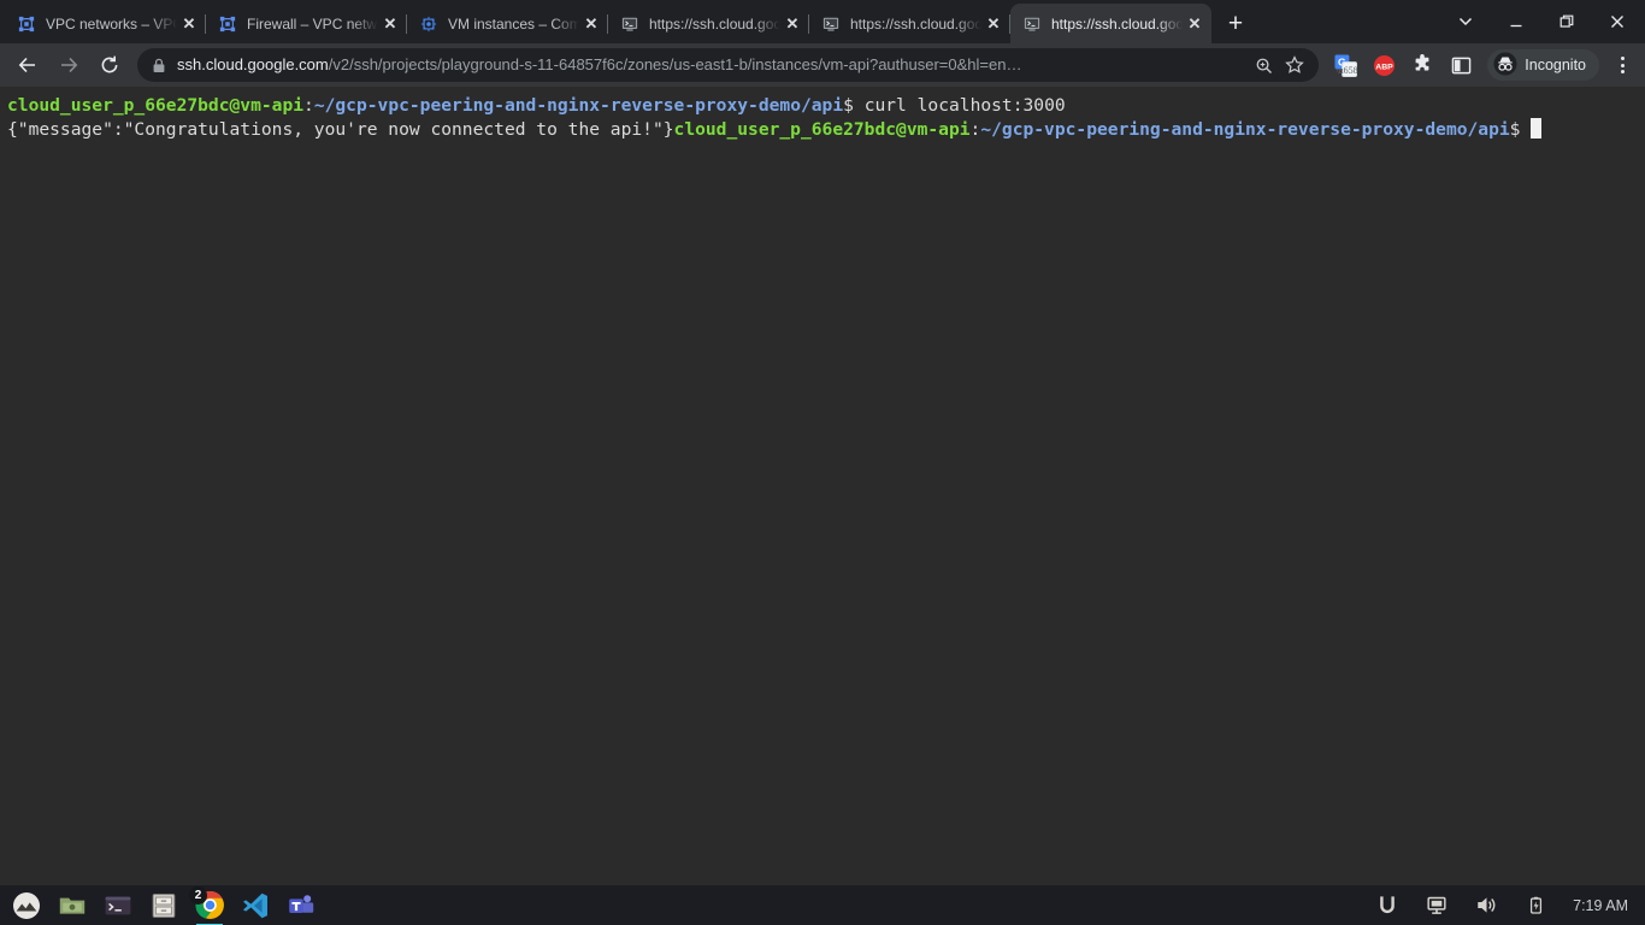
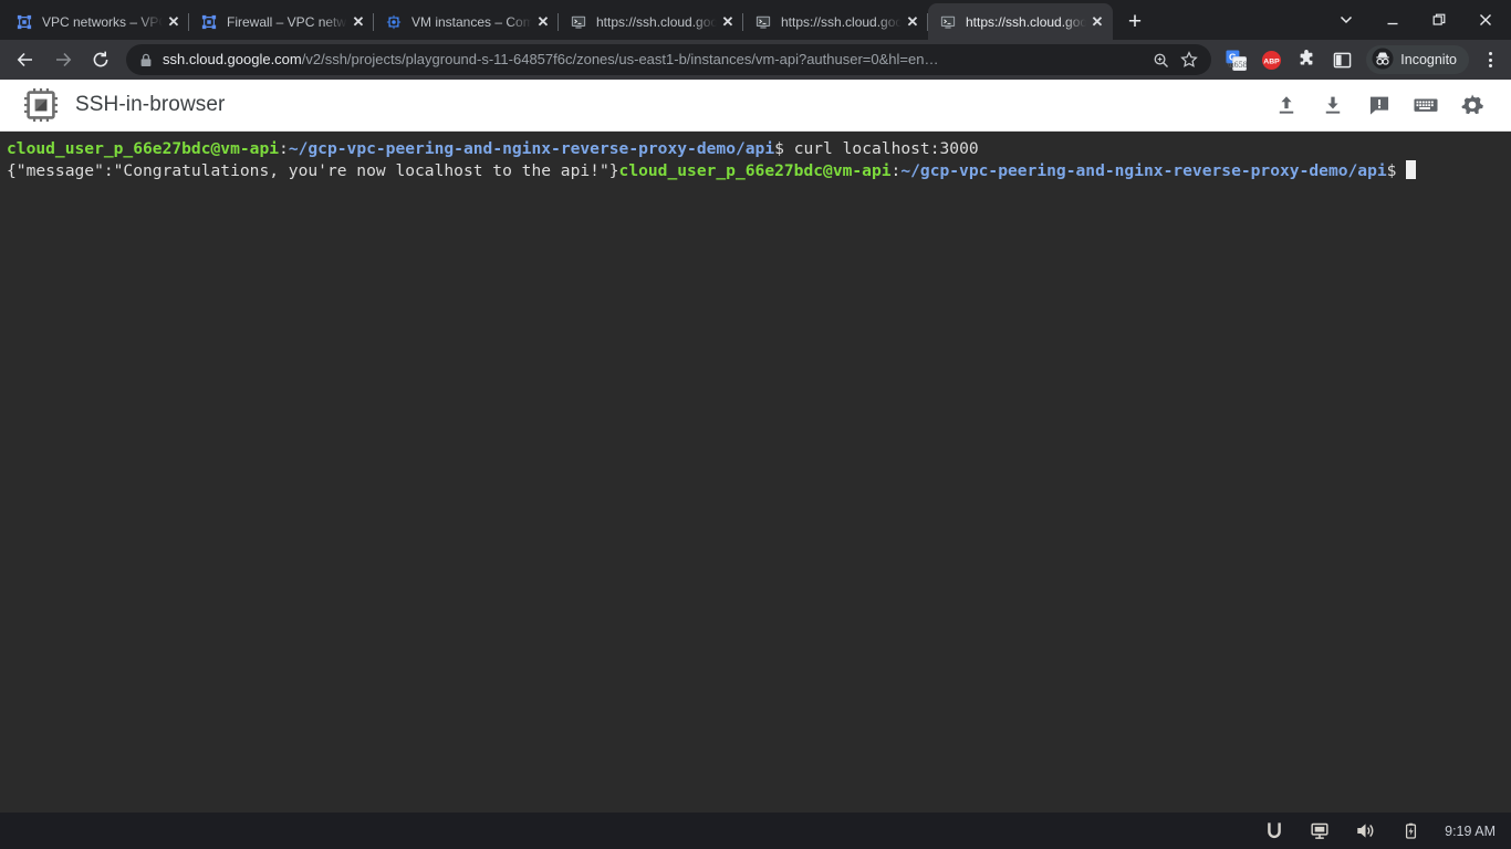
  VPC networks – VP
  ✕
  Firewall – VPC netw
  ✕
  VM instances – Com
  ✕
  https://ssh.cloud.goo
  ✕
  https://ssh.cloud.goo
  ✕
  https://ssh.cloud.goo
  ✕
  +
  ssh.cloud.google.com/v2/ssh/projects/playground-s-11-64857f6c/zones/us-east1-b/instances/vm-api?authuser=0&hl=en…
  G
  \u658
  Incognito
+ SSH-in-browser
- cloud_user_p_66e27bdc@vm-api:~/gcp-vpc-peering-and-nginx-reverse-proxy-demo/api$ curl localhost:3000 {"message":"Congratulations, you're now connected to the api!"}cloud_user_p_66e27bdc@vm-api:~/gcp-vpc-peering-and-nginx-reverse-proxy-demo/api$
+ cloud_user_p_66e27bdc@vm-api:~/gcp-vpc-peering-and-nginx-reverse-proxy-demo/api$ curl localhost:3000 {"message":"Congratulations, you're now localhost to the api!"}cloud_user_p_66e27bdc@vm-api:~/gcp-vpc-peering-and-nginx-reverse-proxy-demo/api$
- 2
- 7:19 AM
+ 9:19 AM
